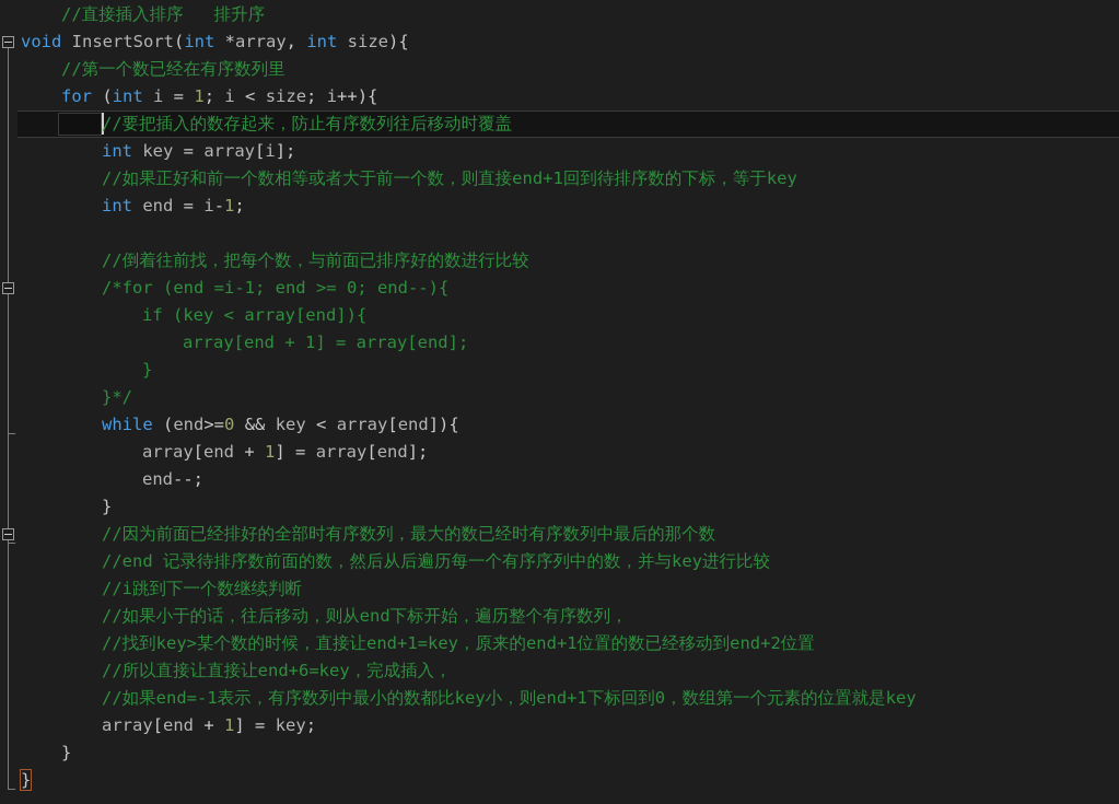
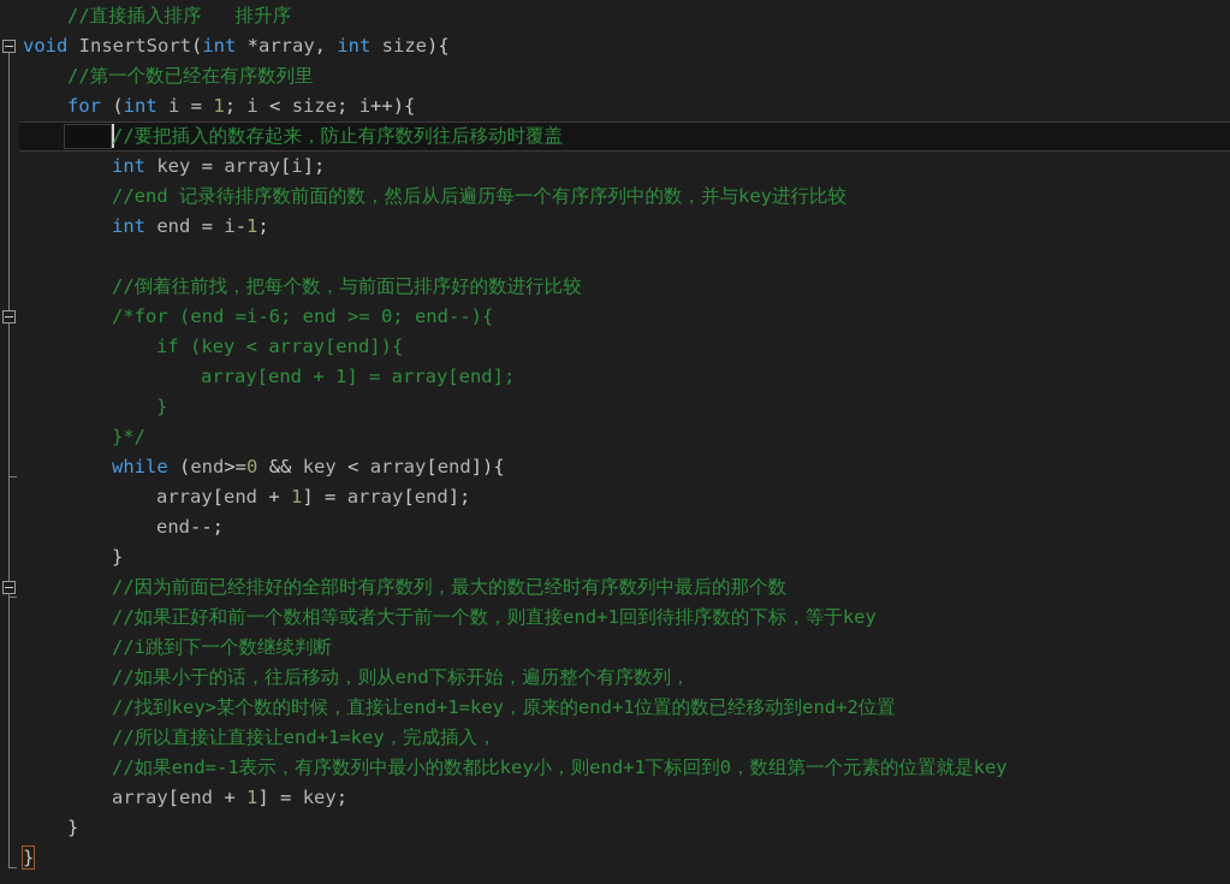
  //直接插入排序 排升序
  void InsertSort(int *array, int size){
  //第一个数已经在有序数列里
  for (int i = 1; i < size; i++){
  //要把插入的数存起来，防止有序数列往后移动时覆盖
  int key = array[i];
- //如果正好和前一个数相等或者大于前一个数，则直接end+1回到待排序数的下标，等于key
+ //end 记录待排序数前面的数，然后从后遍历每一个有序序列中的数，并与key进行比较
  int end = i-1;
  //倒着往前找，把每个数，与前面已排序好的数进行比较
- /*for (end =i-1; end >= 0; end--){
+ /*for (end =i-6; end >= 0; end--){
  if (key < array[end]){
  array[end + 1] = array[end];
  }
  }*/
  while (end>=0 && key < array[end]){
  array[end + 1] = array[end];
  end--;
  }
  //因为前面已经排好的全部时有序数列，最大的数已经时有序数列中最后的那个数
- //end 记录待排序数前面的数，然后从后遍历每一个有序序列中的数，并与key进行比较
+ //如果正好和前一个数相等或者大于前一个数，则直接end+1回到待排序数的下标，等于key
  //i跳到下一个数继续判断
  //如果小于的话，往后移动，则从end下标开始，遍历整个有序数列，
  //找到key>某个数的时候，直接让end+1=key，原来的end+1位置的数已经移动到end+2位置
- //所以直接让直接让end+6=key，完成插入，
+ //所以直接让直接让end+1=key，完成插入，
  //如果end=-1表示，有序数列中最小的数都比key小，则end+1下标回到0，数组第一个元素的位置就是key
  array[end + 1] = key;
  }
  }
